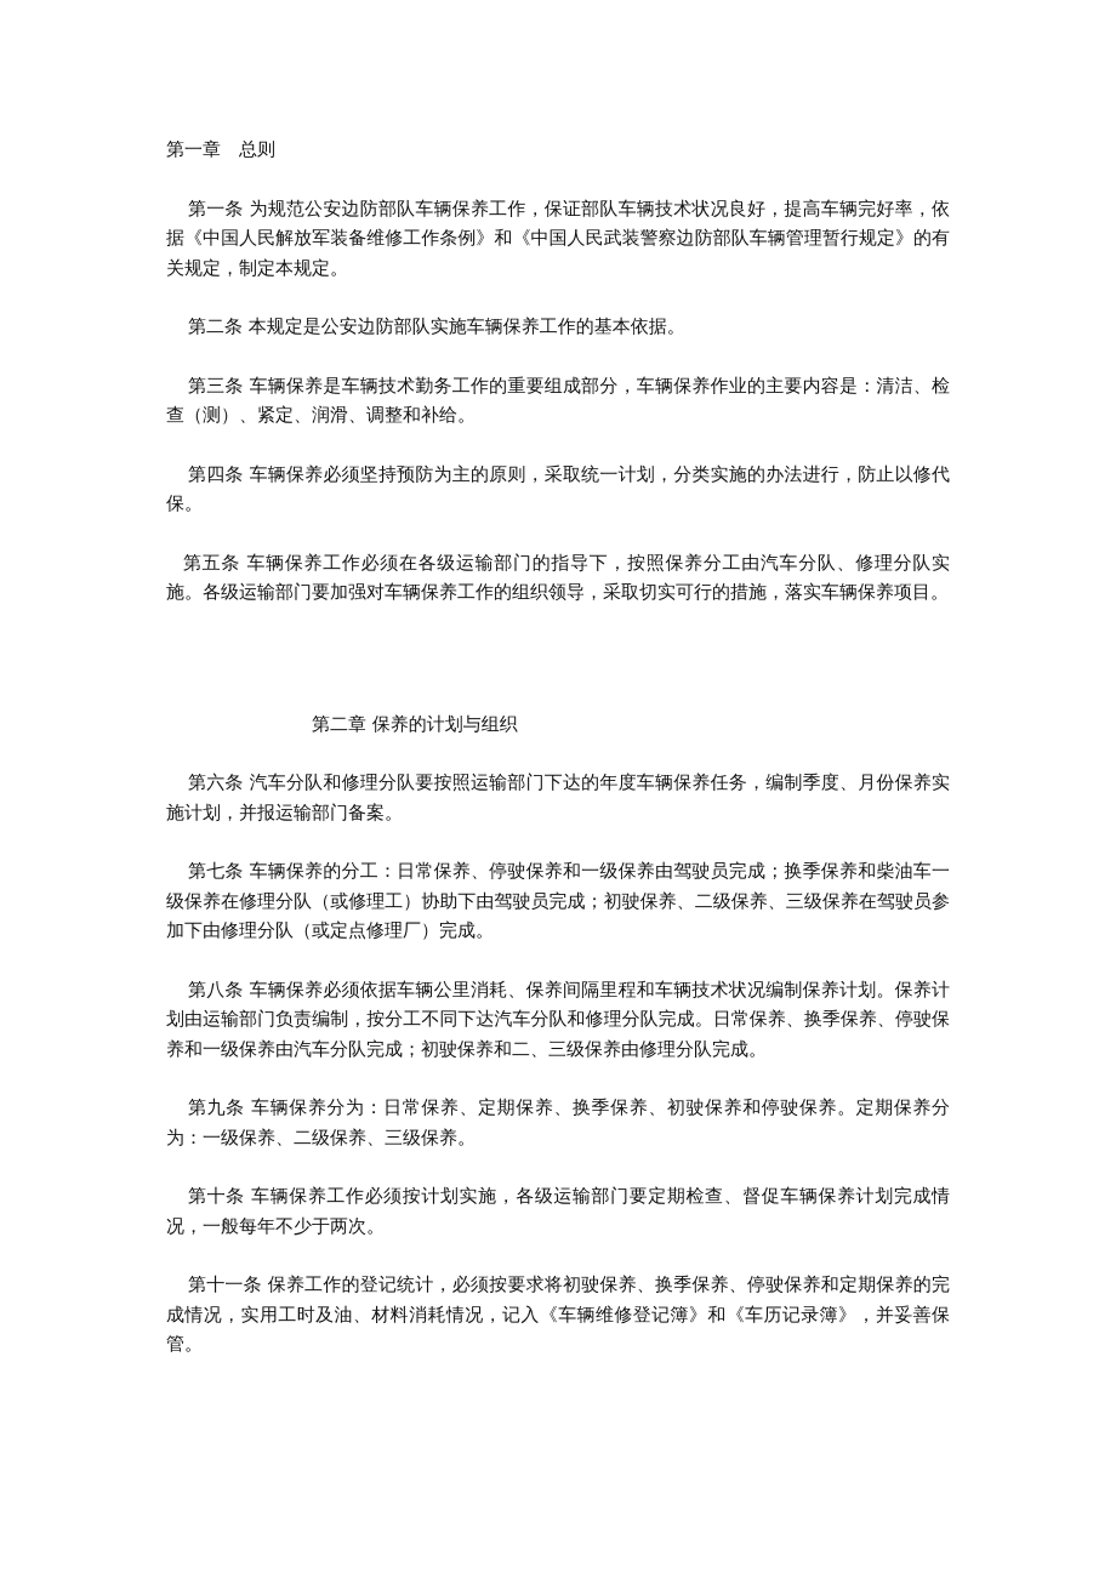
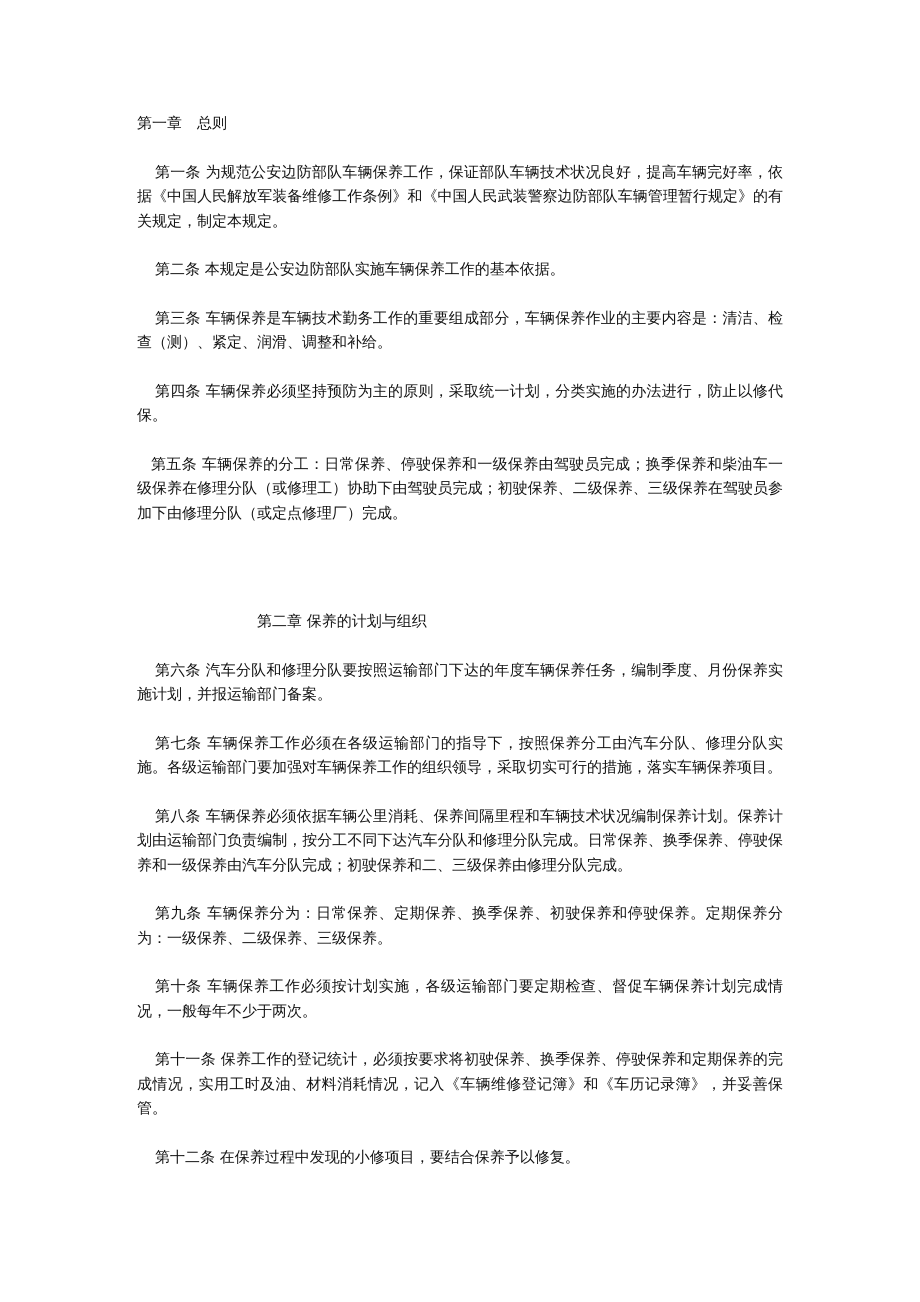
  第一章 总则
  第一条 为规范公安边防部队车辆保养工作，保证部队车辆技术状况良好，提高车辆完好率，依据《中国人民解放军装备维修工作条例》和《中国人民武装警察边防部队车辆管理暂行规定》的有关规定，制定本规定。
  第二条 本规定是公安边防部队实施车辆保养工作的基本依据。
  第三条 车辆保养是车辆技术勤务工作的重要组成部分，车辆保养作业的主要内容是：清洁、检查（测）、紧定、润滑、调整和补给。
  第四条 车辆保养必须坚持预防为主的原则，采取统一计划，分类实施的办法进行，防止以修代保。
- 第五条 车辆保养工作必须在各级运输部门的指导下，按照保养分工由汽车分队、修理分队实施。各级运输部门要加强对车辆保养工作的组织领导，采取切实可行的措施，落实车辆保养项目。
+ 第五条 车辆保养的分工：日常保养、停驶保养和一级保养由驾驶员完成；换季保养和柴油车一级保养在修理分队（或修理工）协助下由驾驶员完成；初驶保养、二级保养、三级保养在驾驶员参加下由修理分队（或定点修理厂）完成。
  第二章 保养的计划与组织
  第六条 汽车分队和修理分队要按照运输部门下达的年度车辆保养任务，编制季度、月份保养实施计划，并报运输部门备案。
- 第七条 车辆保养的分工：日常保养、停驶保养和一级保养由驾驶员完成；换季保养和柴油车一级保养在修理分队（或修理工）协助下由驾驶员完成；初驶保养、二级保养、三级保养在驾驶员参加下由修理分队（或定点修理厂）完成。
+ 第七条 车辆保养工作必须在各级运输部门的指导下，按照保养分工由汽车分队、修理分队实施。各级运输部门要加强对车辆保养工作的组织领导，采取切实可行的措施，落实车辆保养项目。
  第八条 车辆保养必须依据车辆公里消耗、保养间隔里程和车辆技术状况编制保养计划。保养计划由运输部门负责编制，按分工不同下达汽车分队和修理分队完成。日常保养、换季保养、停驶保养和一级保养由汽车分队完成；初驶保养和二、三级保养由修理分队完成。
  第九条 车辆保养分为：日常保养、定期保养、换季保养、初驶保养和停驶保养。定期保养分为：一级保养、二级保养、三级保养。
  第十条 车辆保养工作必须按计划实施，各级运输部门要定期检查、督促车辆保养计划完成情况，一般每年不少于两次。
  第十一条 保养工作的登记统计，必须按要求将初驶保养、换季保养、停驶保养和定期保养的完成情况，实用工时及油、材料消耗情况，记入《车辆维修登记簿》和《车历记录簿》，并妥善保管。
+ 第十二条 在保养过程中发现的小修项目，要结合保养予以修复。
